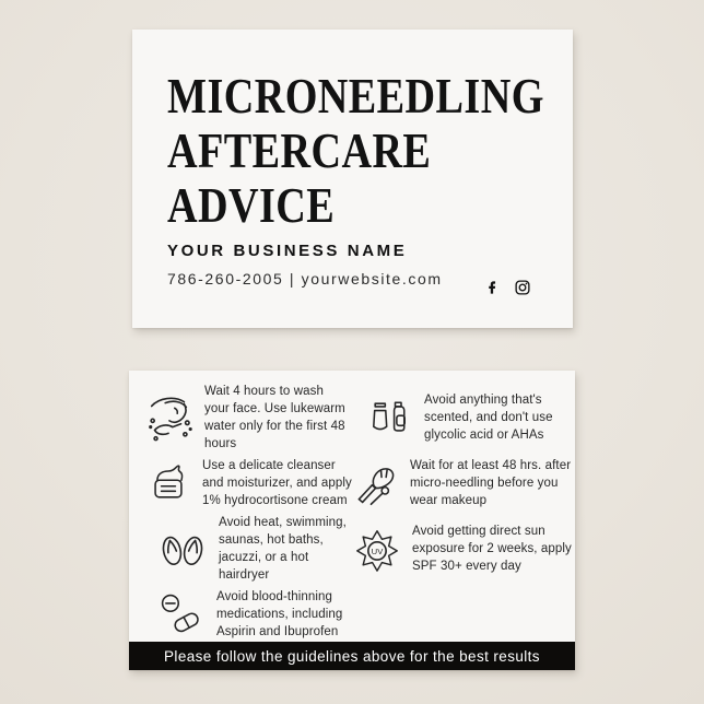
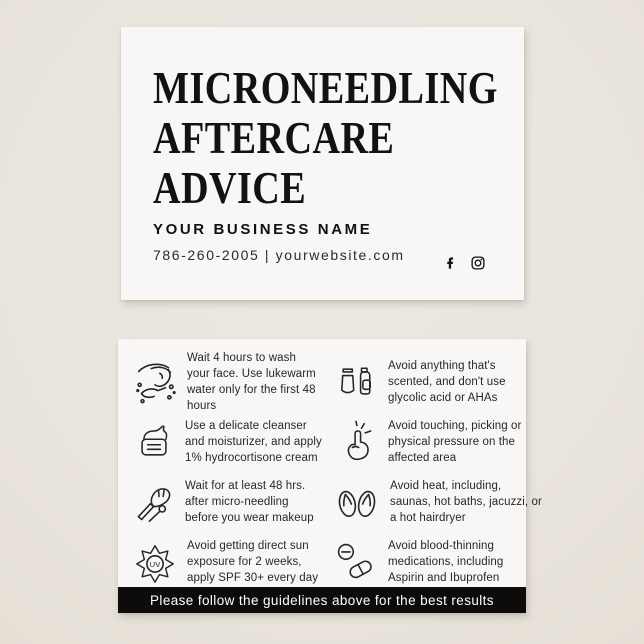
  MICRONEEDLING
  AFTERCARE
  ADVICE
  YOUR BUSINESS NAME
  786-260-2005 | yourwebsite.com
  Wait 4 hours to wash your face. Use lukewarm water only for the first 48 hours
  Avoid anything that's scented, and don't use glycolic acid or AHAs
  Use a delicate cleanser and moisturizer, and apply 1% hydrocortisone cream
+ Avoid touching, picking or physical pressure on the affected area
  Wait for at least 48 hrs. after micro-needling before you wear makeup
- Avoid heat, swimming, saunas, hot baths, jacuzzi, or a hot hairdryer
+ Avoid heat, including, saunas, hot baths, jacuzzi, or a hot hairdryer
  UV
  Avoid getting direct sun exposure for 2 weeks, apply SPF 30+ every day
  Avoid blood-thinning medications, including Aspirin and Ibuprofen
  Please follow the guidelines above for the best results
